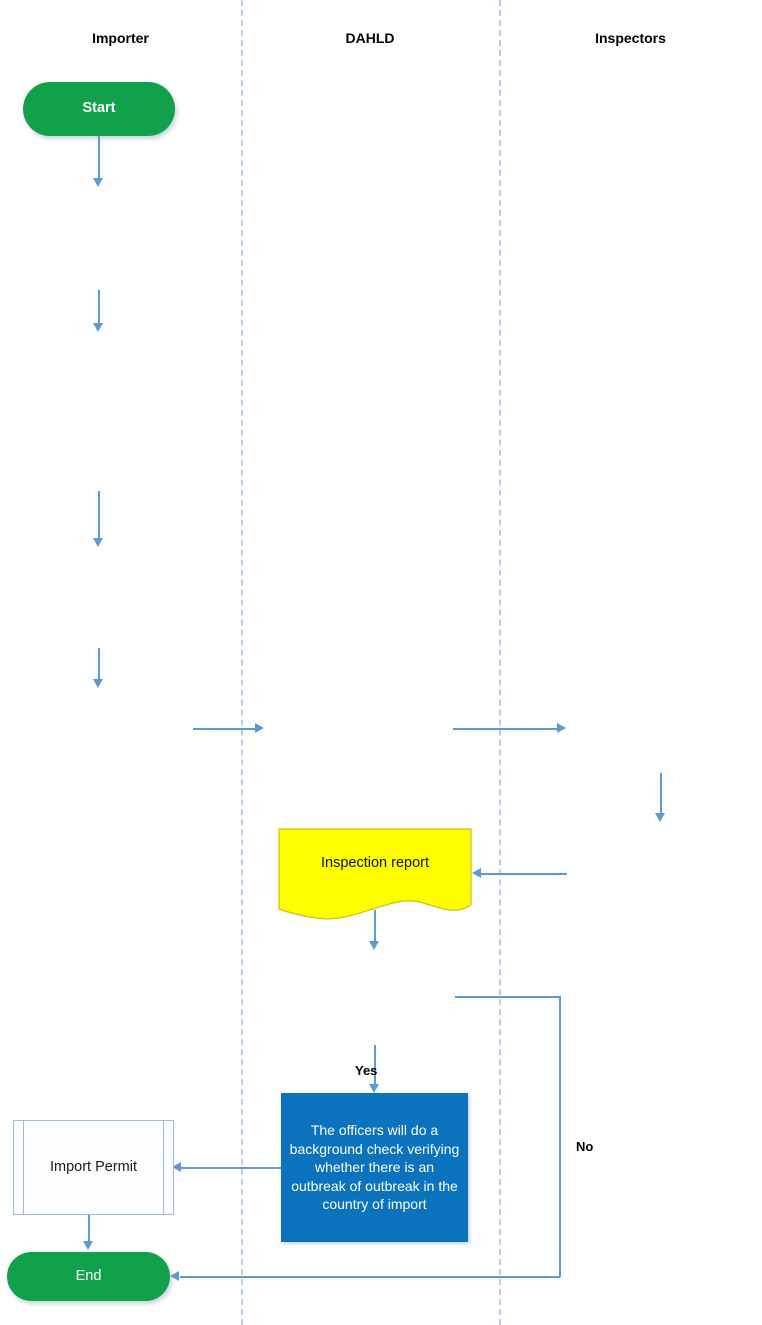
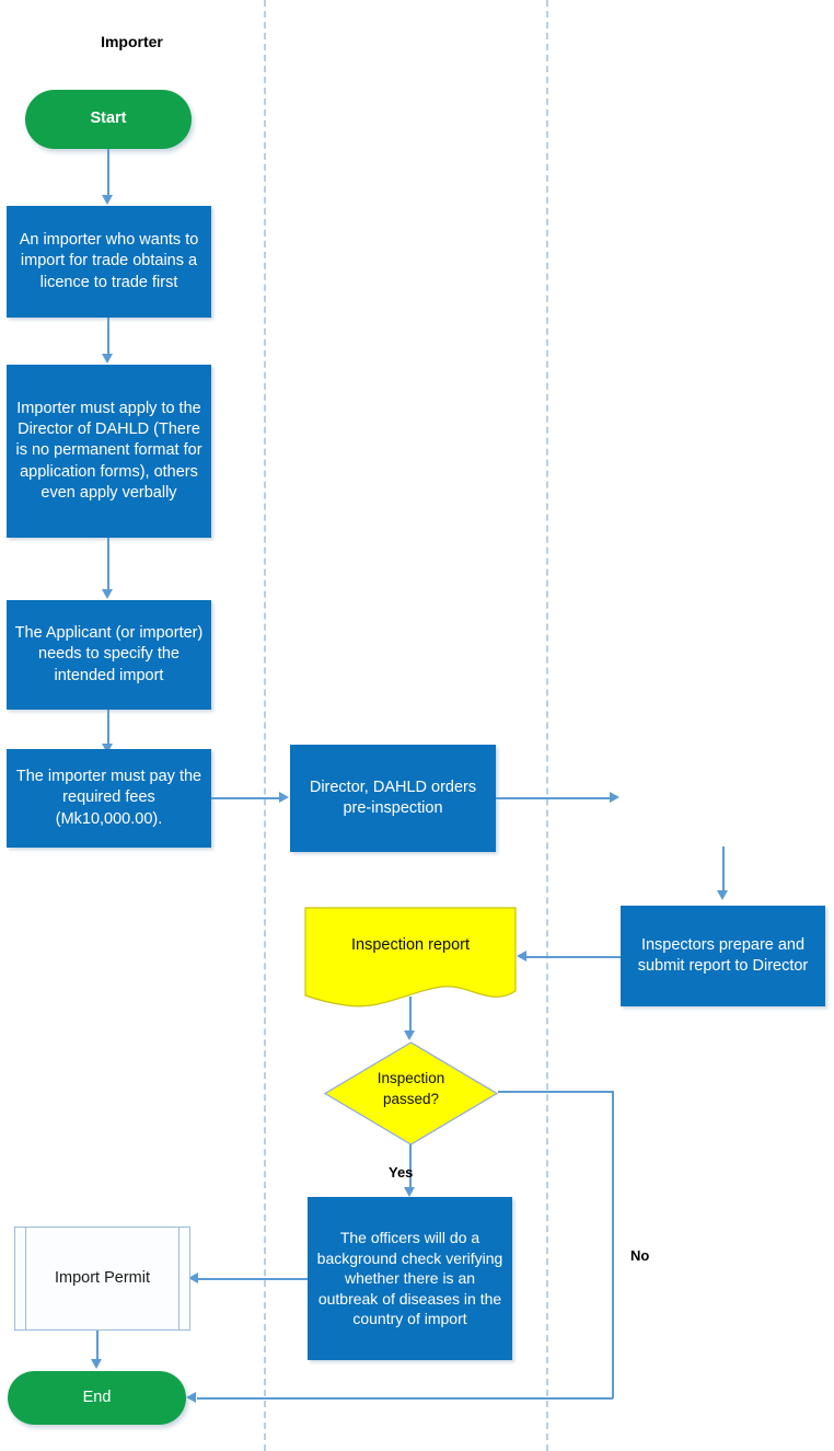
  Importer
- DAHLD
- Inspectors
  Start
+ An importer who wants to import for trade obtains a licence to trade first
+ Importer must apply to the Director of DAHLD (There is no permanent format for application forms), others even apply verbally
+ The Applicant (or importer) needs to specify the intended import
+ The importer must pay the required fees (Mk10,000.00).
+ Director, DAHLD orders pre-inspection
+ Inspectors prepare and submit report to Director
  Inspection report
+ Inspection
+ passed?
  Yes
- The officers will do a background check verifying whether there is an outbreak of outbreak in the country of import
+ The officers will do a background check verifying whether there is an outbreak of diseases in the country of import
  Import Permit
  End
  No
